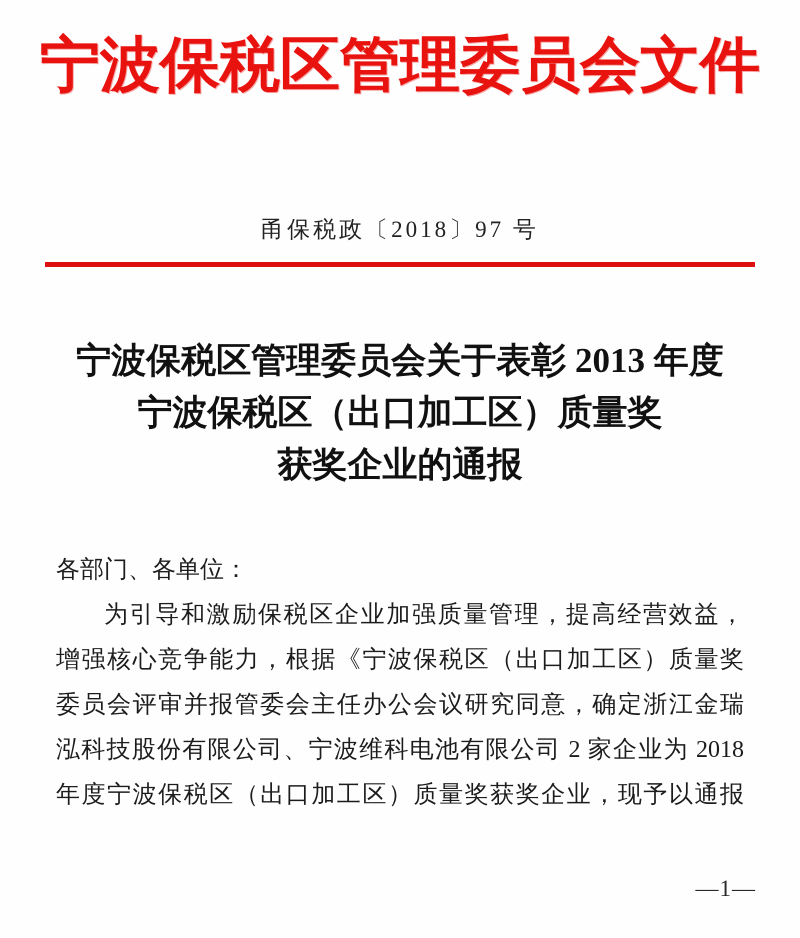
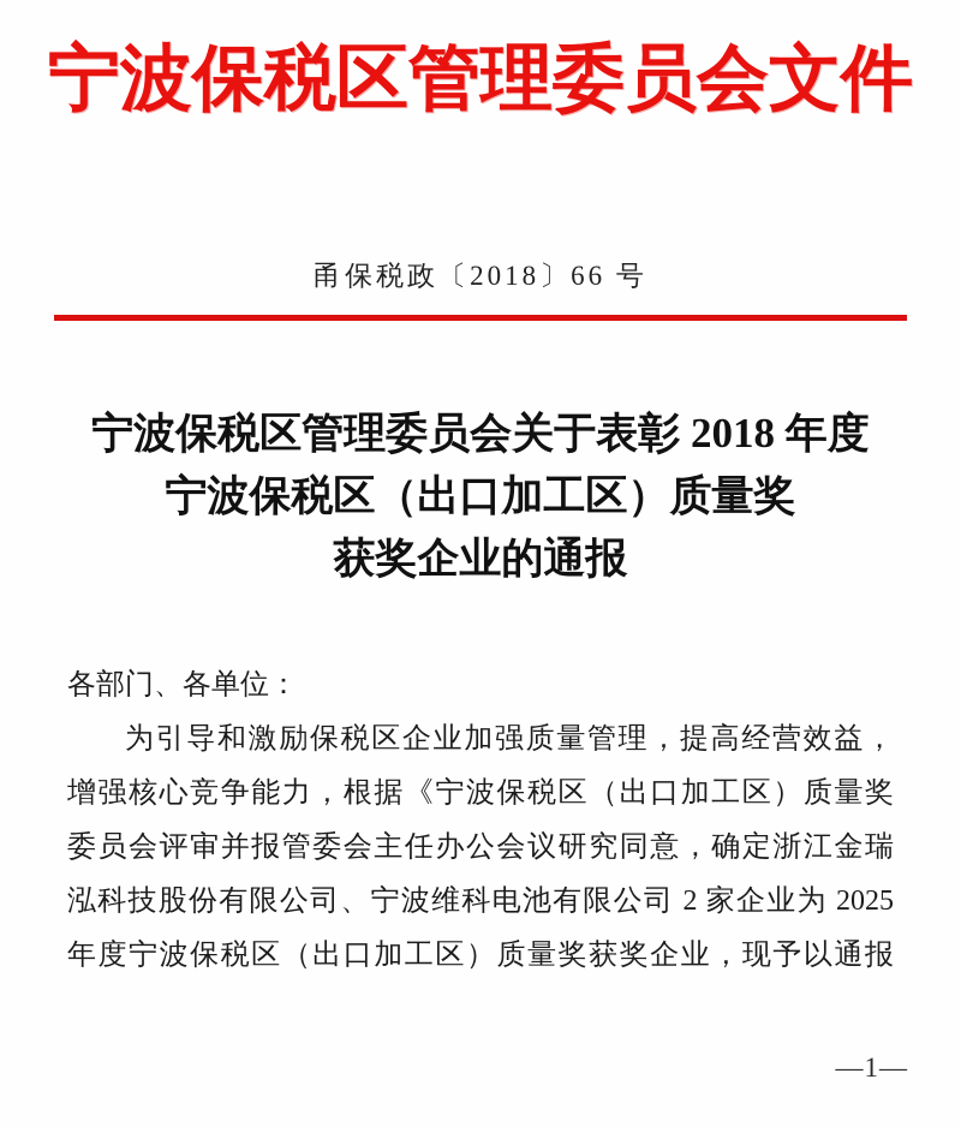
  宁波保税区管理委员会文件
- 甬保税政〔2018〕97 号
+ 甬保税政〔2018〕66 号
- 宁波保税区管理委员会关于表彰 2013 年度
+ 宁波保税区管理委员会关于表彰 2018 年度
  宁波保税区（出口加工区）质量奖
  获奖企业的通报
  各部门、各单位：
  为引导和激励保税区企业加强质量管理，提高经营效益，
  增强核心竞争能力，根据《宁波保税区（出口加工区）质量奖
  委员会评审并报管委会主任办公会议研究同意，确定浙江金瑞
- 泓科技股份有限公司、宁波维科电池有限公司 2 家企业为 2018
+ 泓科技股份有限公司、宁波维科电池有限公司 2 家企业为 2025
  年度宁波保税区（出口加工区）质量奖获奖企业，现予以通报
  —1—
